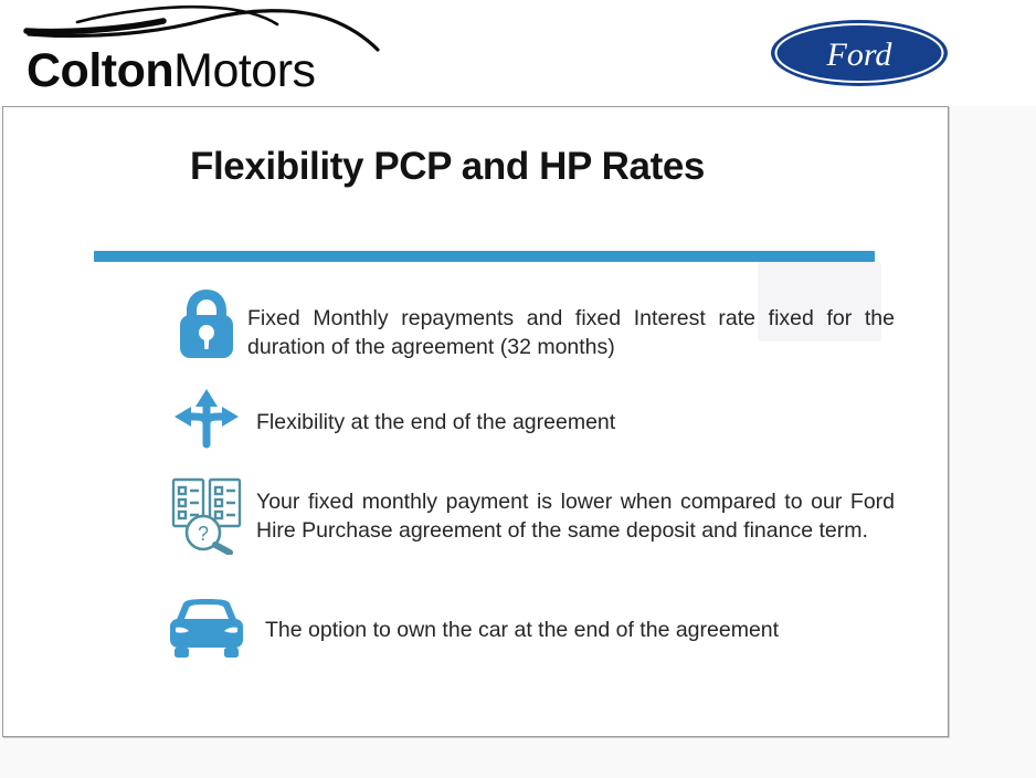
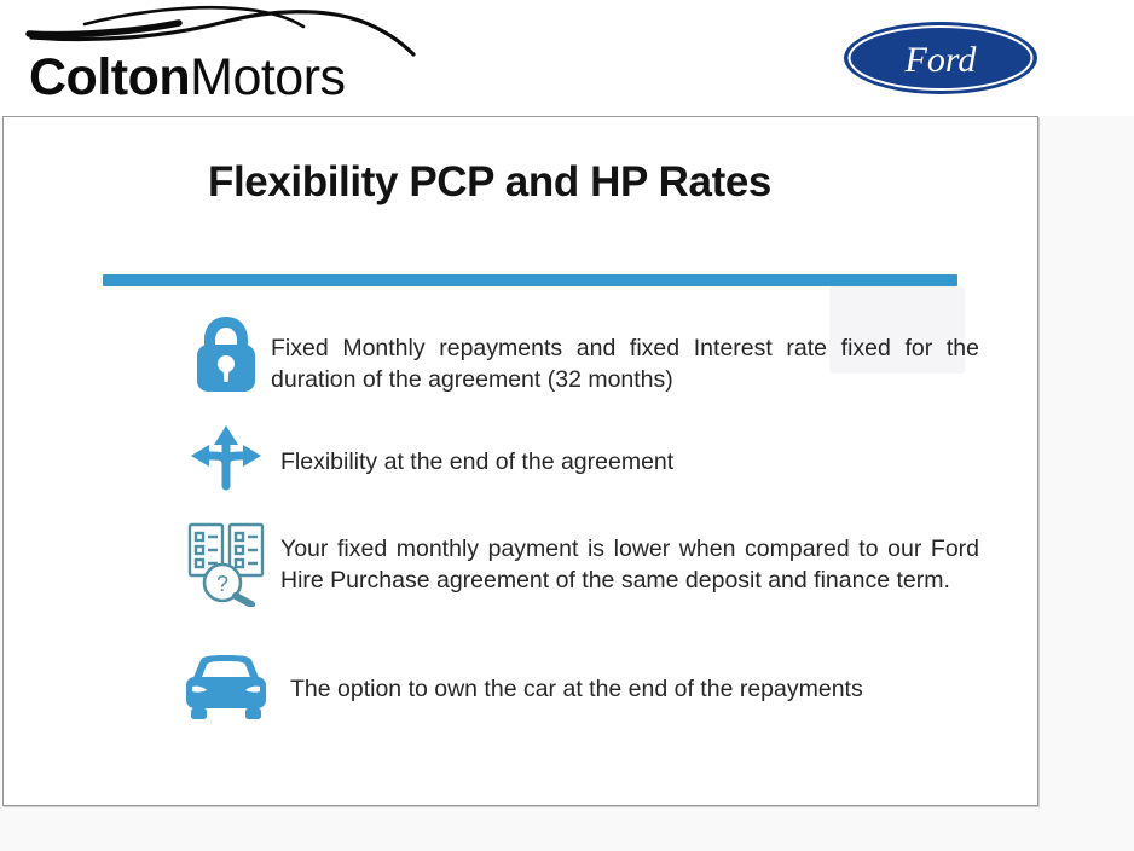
  ColtonMotors
  Ford
  Flexibility PCP and HP Rates
  Fixed Monthly repayments and fixed Interest rate fixed for the duration of the agreement (32 months)
  Flexibility at the end of the agreement
  ?
  Your fixed monthly payment is lower when compared to our Ford Hire Purchase agreement of the same deposit and finance term.
- The option to own the car at the end of the agreement
+ The option to own the car at the end of the repayments
